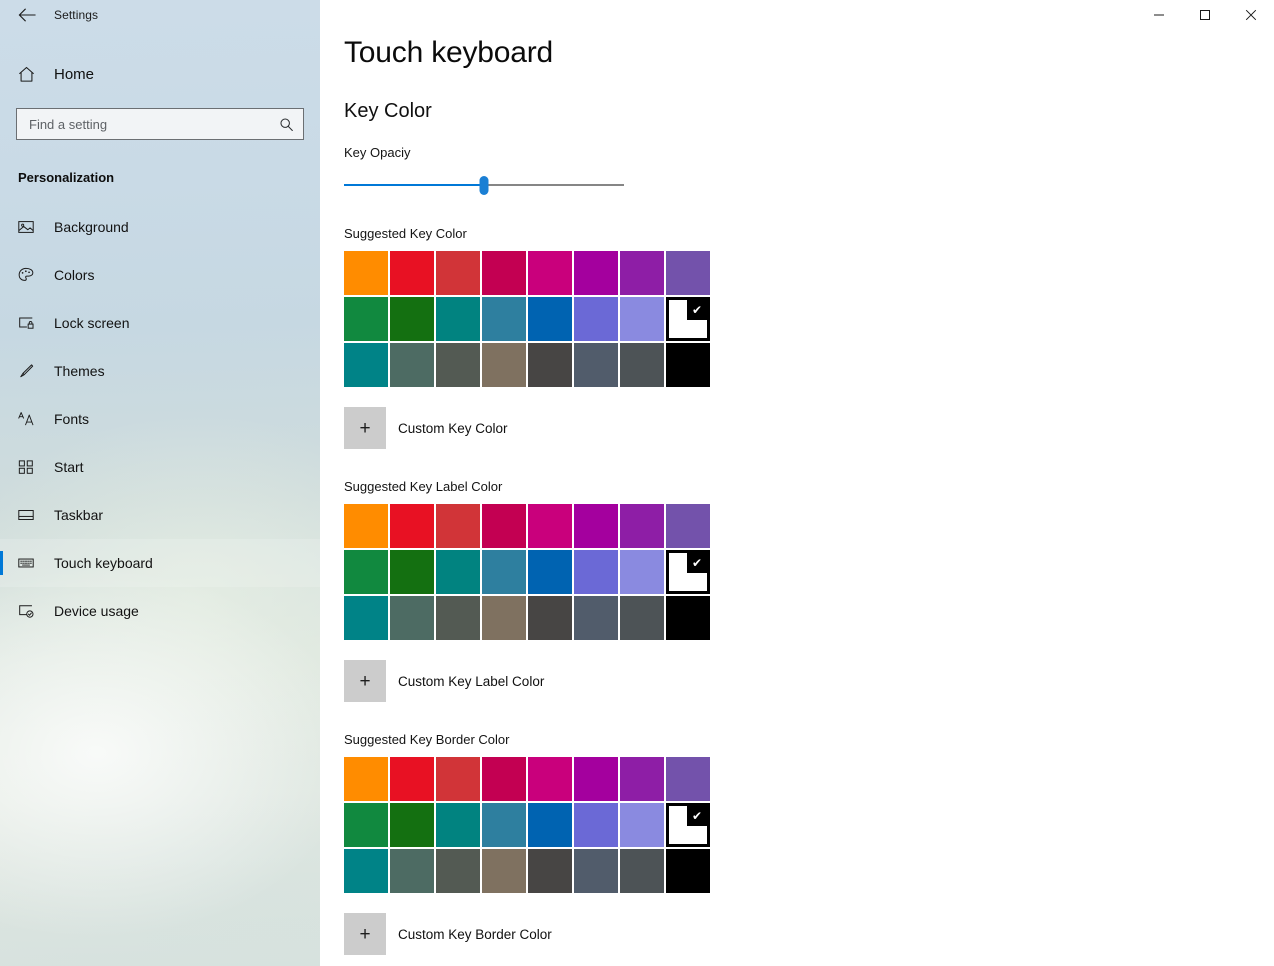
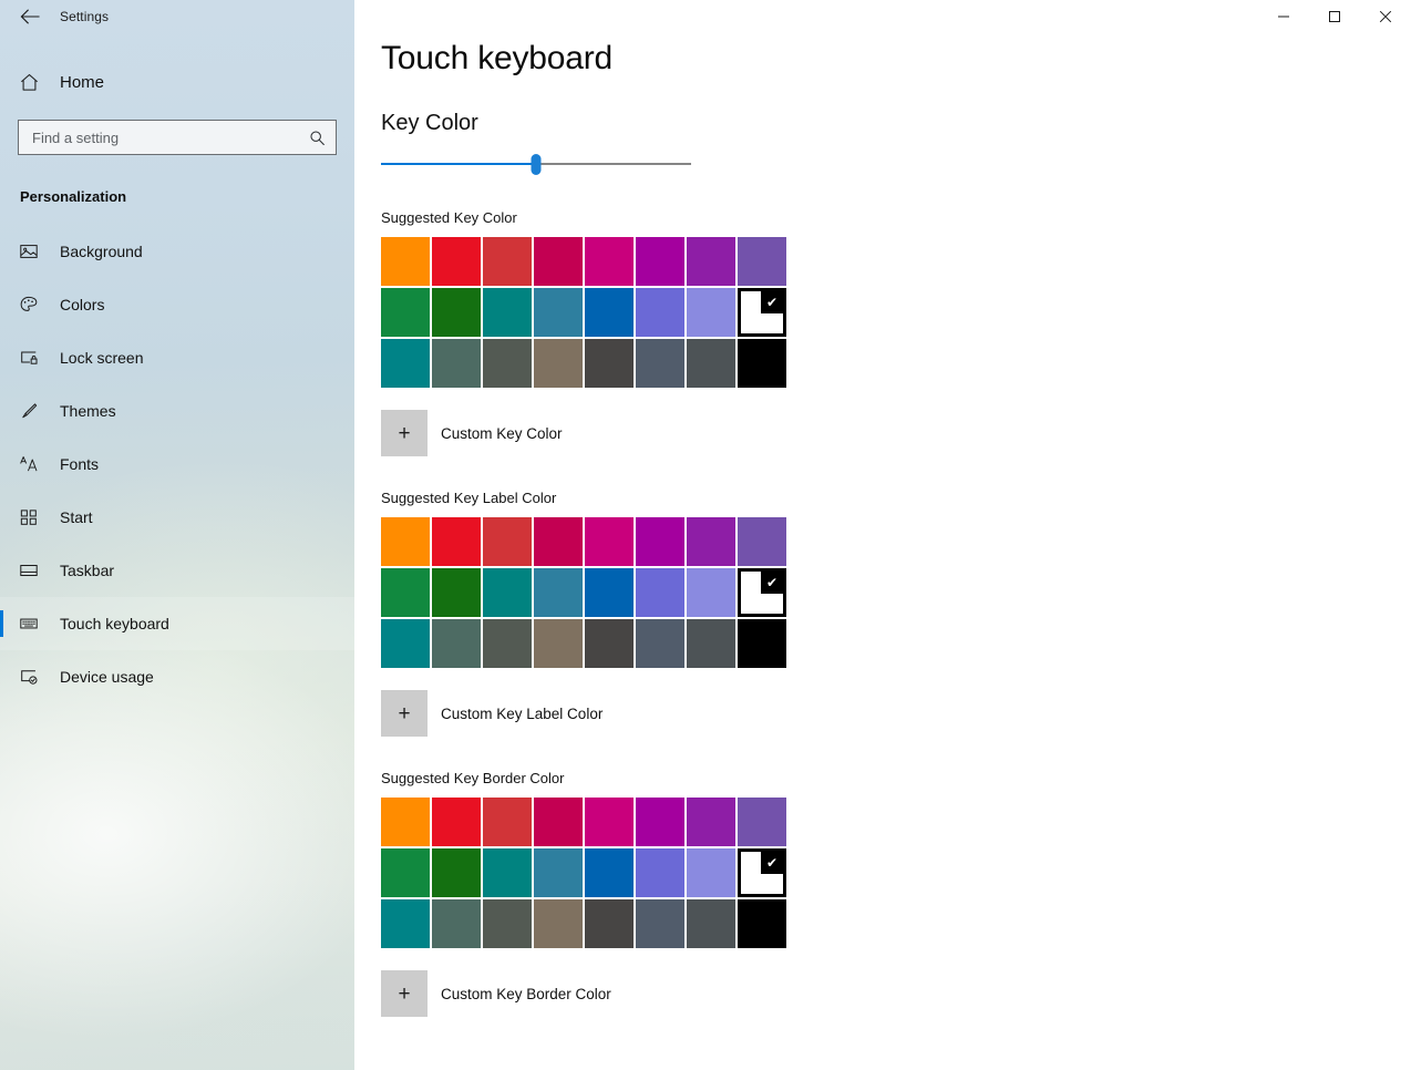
  Settings
  Home
  Find a setting
  Personalization
  Background
  Colors
  Lock screen
  Themes
  Fonts
  Start
  Taskbar
  Touch keyboard
  Device usage
  Touch keyboard
  Key Color
- Key Opaciy
  Suggested Key Color
  ✔
  +
  Custom Key Color
  Suggested Key Label Color
  ✔
  +
  Custom Key Label Color
  Suggested Key Border Color
  ✔
  +
  Custom Key Border Color
